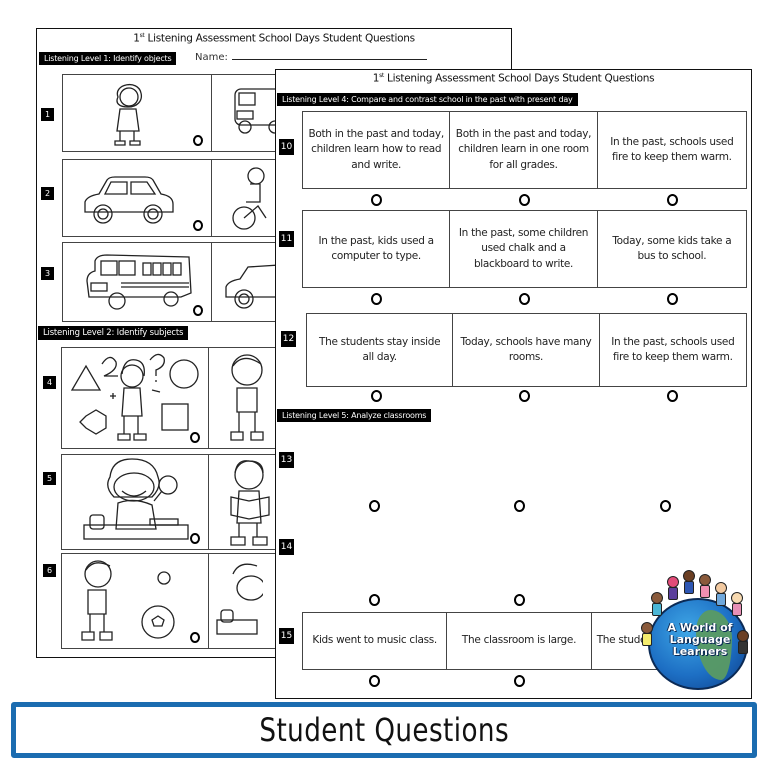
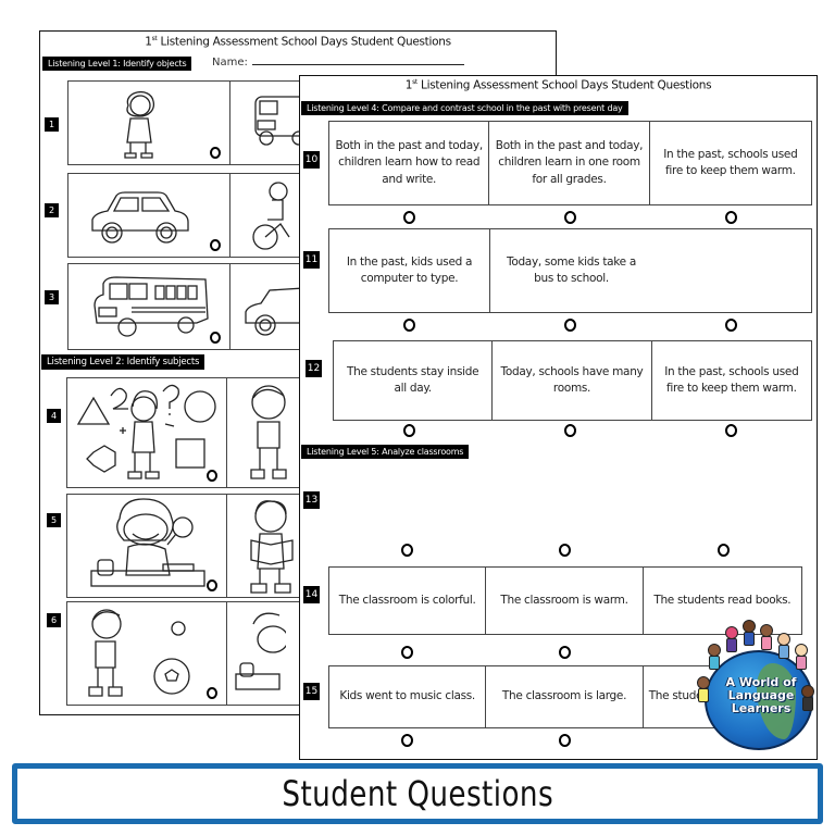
  1 Listening Assessment School Days Student Questions
  Listening Level 1: Identify objects
  Name:
  1
  2
  3
  Listening Level 2: Identify subjects
  4
  5
  6
  1 Listening Assessment School Days Student Questions
  Listening Level 4: Compare and contrast school in the past with present day
  10
  Both in the past and today, children learn how to read and write.
  Both in the past and today, children learn in one room for all grades.
  In the past, schools used fire to keep them warm.
  11
  In the past, kids used a computer to type.
- In the past, some children used chalk and a blackboard to write.
  Today, some kids take a bus to school.
  12
  The students stay inside all day.
  Today, schools have many rooms.
  In the past, schools used fire to keep them warm.
  Listening Level 5: Analyze classrooms
  13
  14
+ The classroom is colorful.
+ The classroom is warm.
+ The students read books.
  15
  Kids went to music class.
  The classroom is large.
  A World of
  Language
  Learners
  Student Questions
